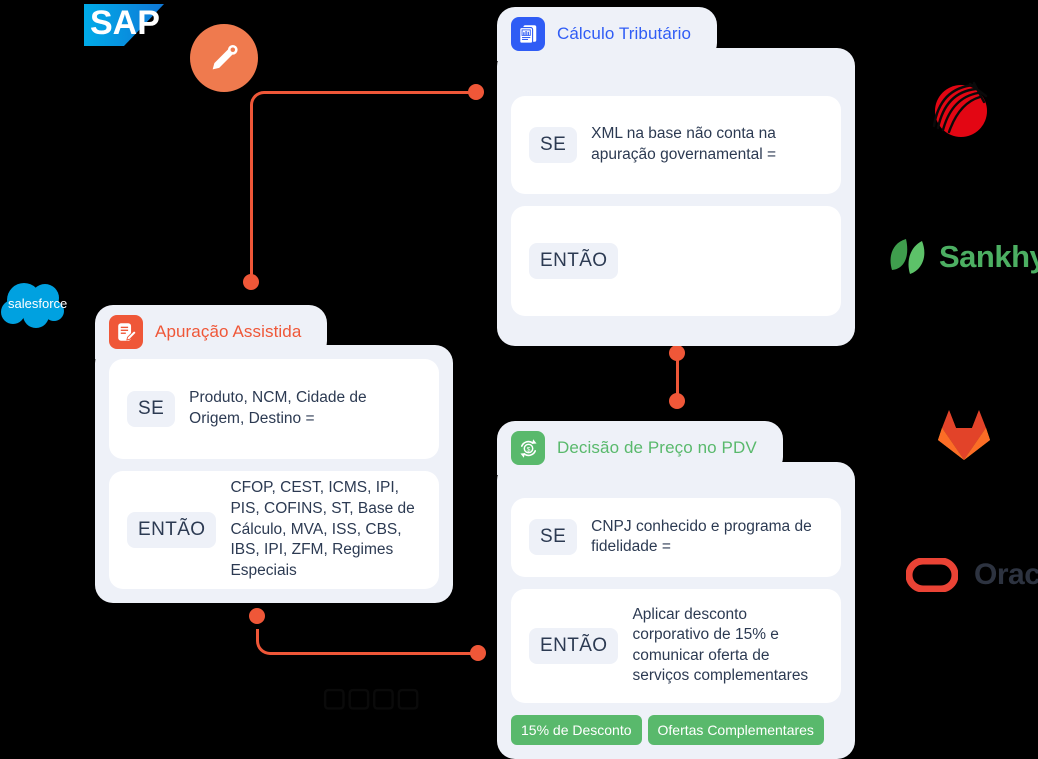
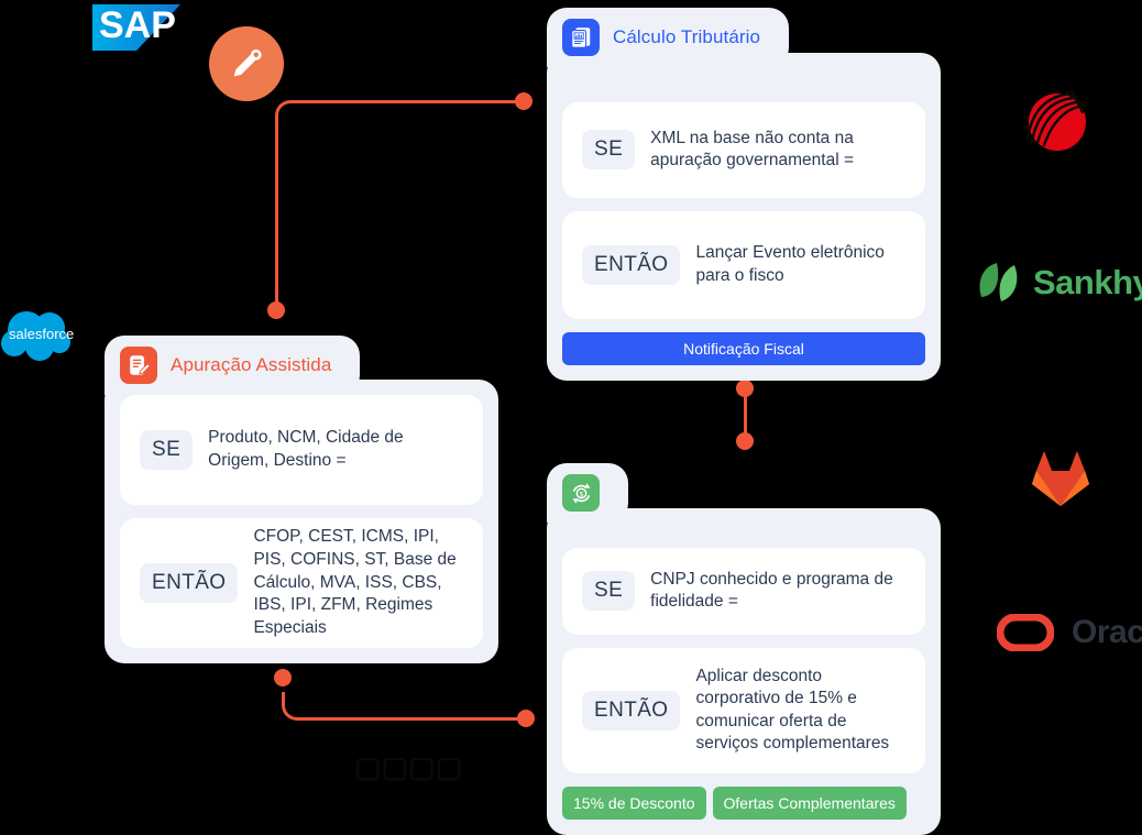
  SAP
  salesforce
  Sankh
  SE
  XML na base não conta na apuração governamental =
  ENTÃO
+ Lançar Evento eletrônico para o fisco
+ Notificação Fiscal
  Cálculo Tributário
  SE
  Produto, NCM, Cidade de Origem, Destino =
  ENTÃO
  CFOP, CEST, ICMS, IPI, PIS, COFINS, ST, Base de Cálculo, MVA, ISS, CBS, IBS, IPI, ZFM, Regimes Especiais
  Apuração Assistida
  SE
  CNPJ conhecido e programa de fidelidade =
  ENTÃO
  Aplicar desconto corporativo de 15% e comunicar oferta de serviços complementares
  15% de Desconto
  Ofertas Complementares
- Decisão de Preço no PDV
